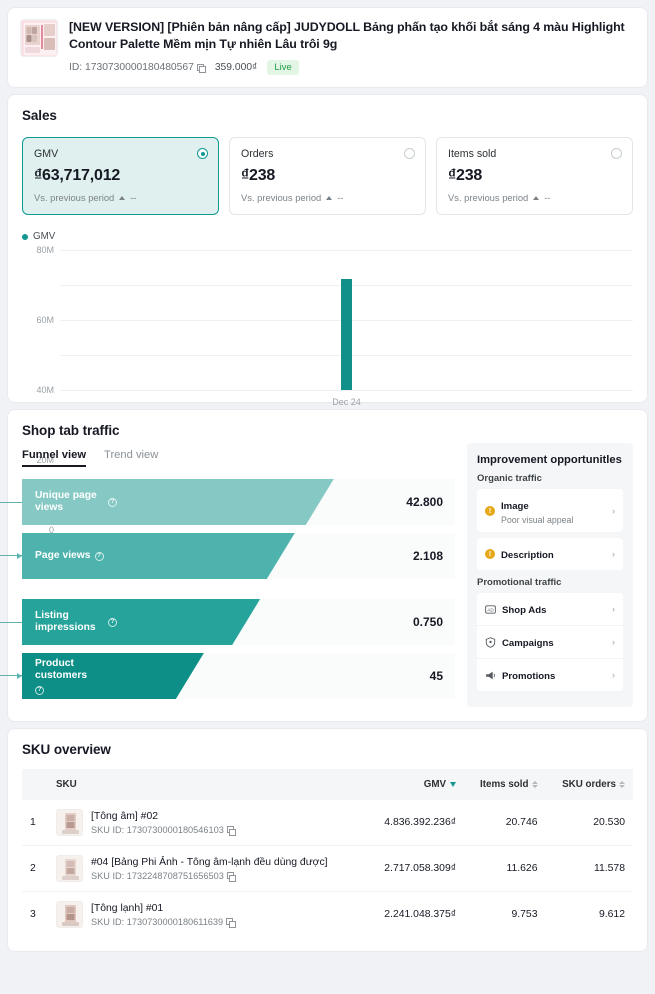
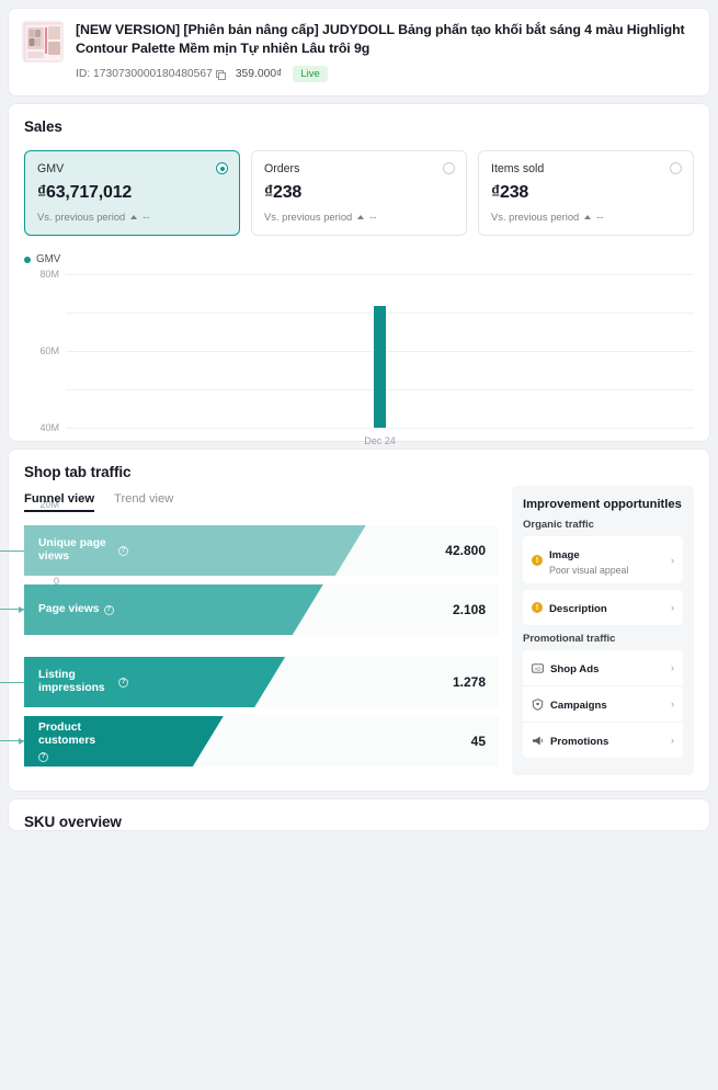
  [NEW VERSION] [Phiên bản nâng cấp] JUDYDOLL Bảng phấn tạo khối bắt sáng 4 màu Highlight Contour Palette Mềm mịn Tự nhiên Lâu trôi 9g
  ID: 1730730000180480567
  359.000₫
  Live
  Sales
  GMV
  ₫63,717,012
  Vs. previous period
  --
  Orders
  ₫238
  Vs. previous period
  --
  Items sold
  ₫238
  Vs. previous period
  --
  GMV
  0
  40M
  60M
  80M
  Dec 24
  Shop tab traffic
  Funnel view
  Trend view
  Unique page views
  42.800
  Page views
  2.108
  Listing impressions
- 0.750
+ 1.278
  Product customers
  45
  Improvement opportunitles
  Organic traffic
  !
  Image
  Poor visual appeal
  ›
  !
  Description
  ›
  Promotional traffic
  Shop Ads
  ›
  Campaigns
  ›
  Promotions
  ›
  SKU overview
- 	SKU	GMV	Items sold	SKU orders
- 1	[Tông âm] #02 SKU ID: 1730730000180546103	4.836.392.236₫	20.746	20.530
- 2	#04 [Bảng Phi Ảnh - Tông âm-lạnh đều dùng được] SKU ID: 1732248708751656503	2.717.058.309₫	11.626	11.578
- 3	[Tông lạnh] #01 SKU ID: 1730730000180611639	2.241.048.375₫	9.753	9.612
